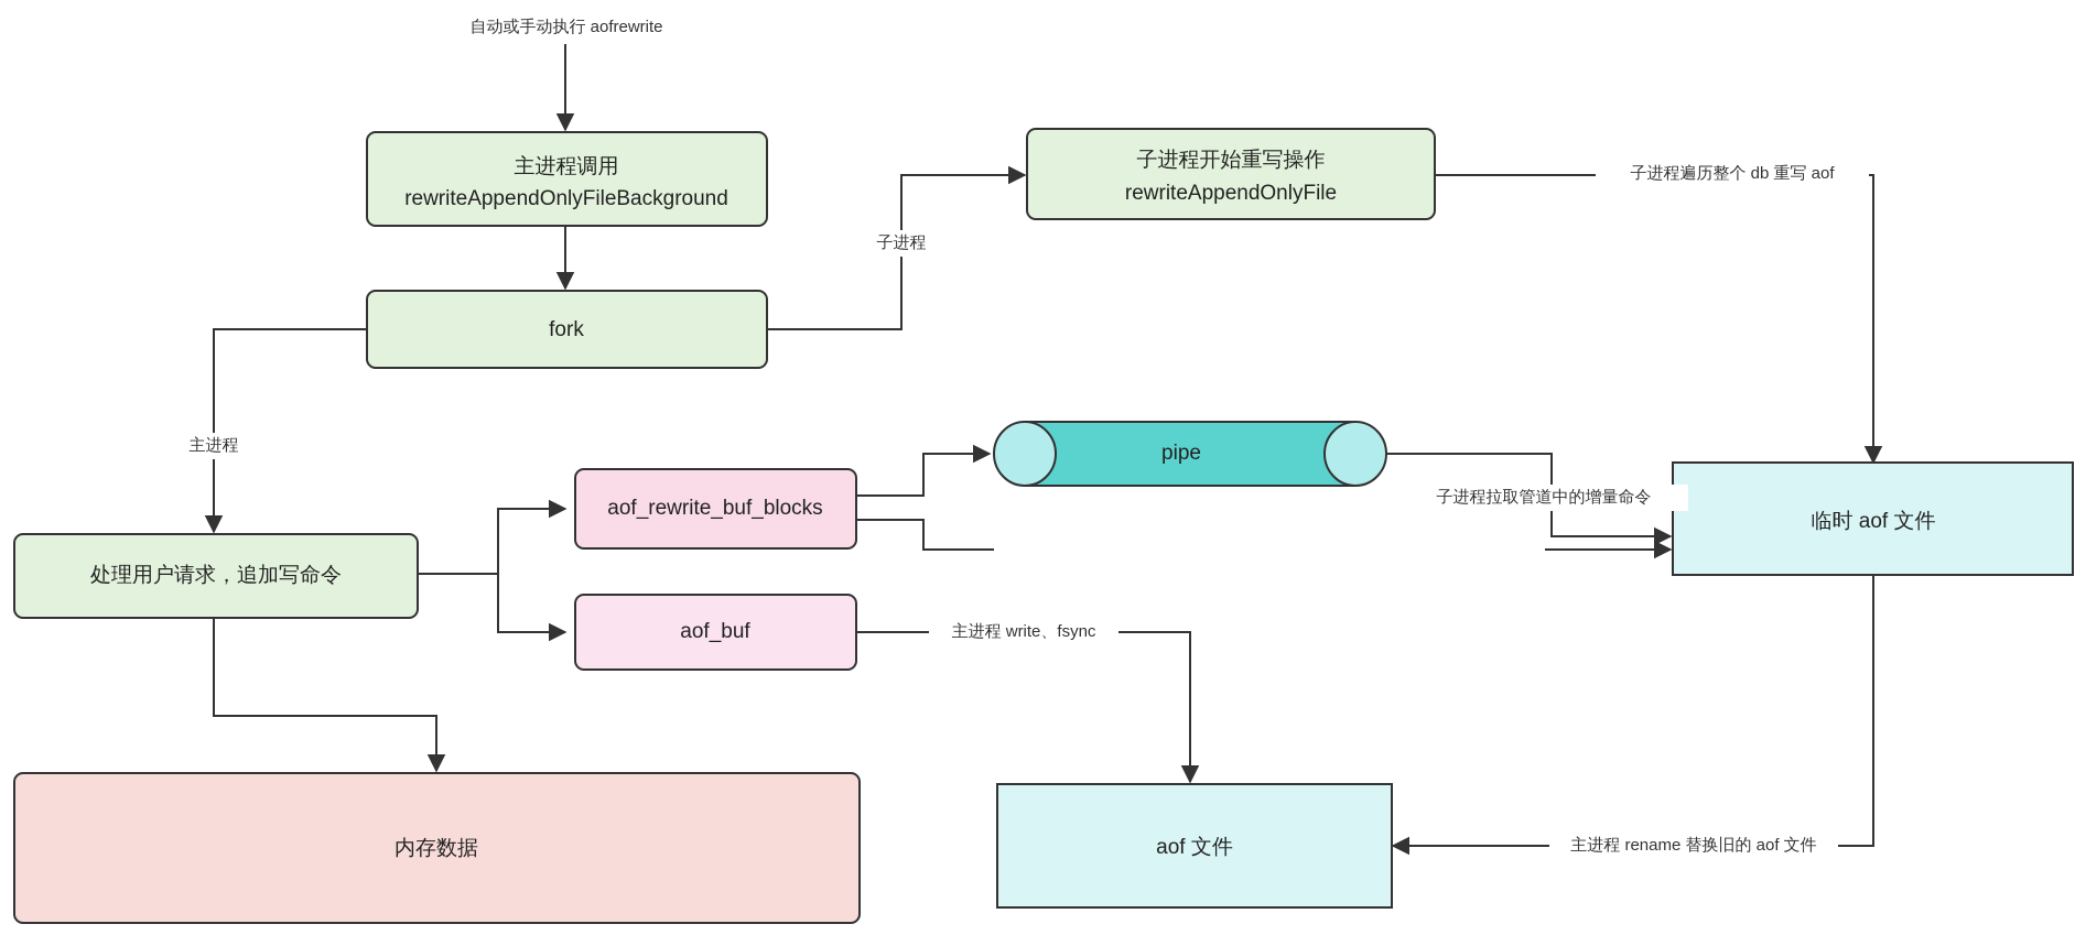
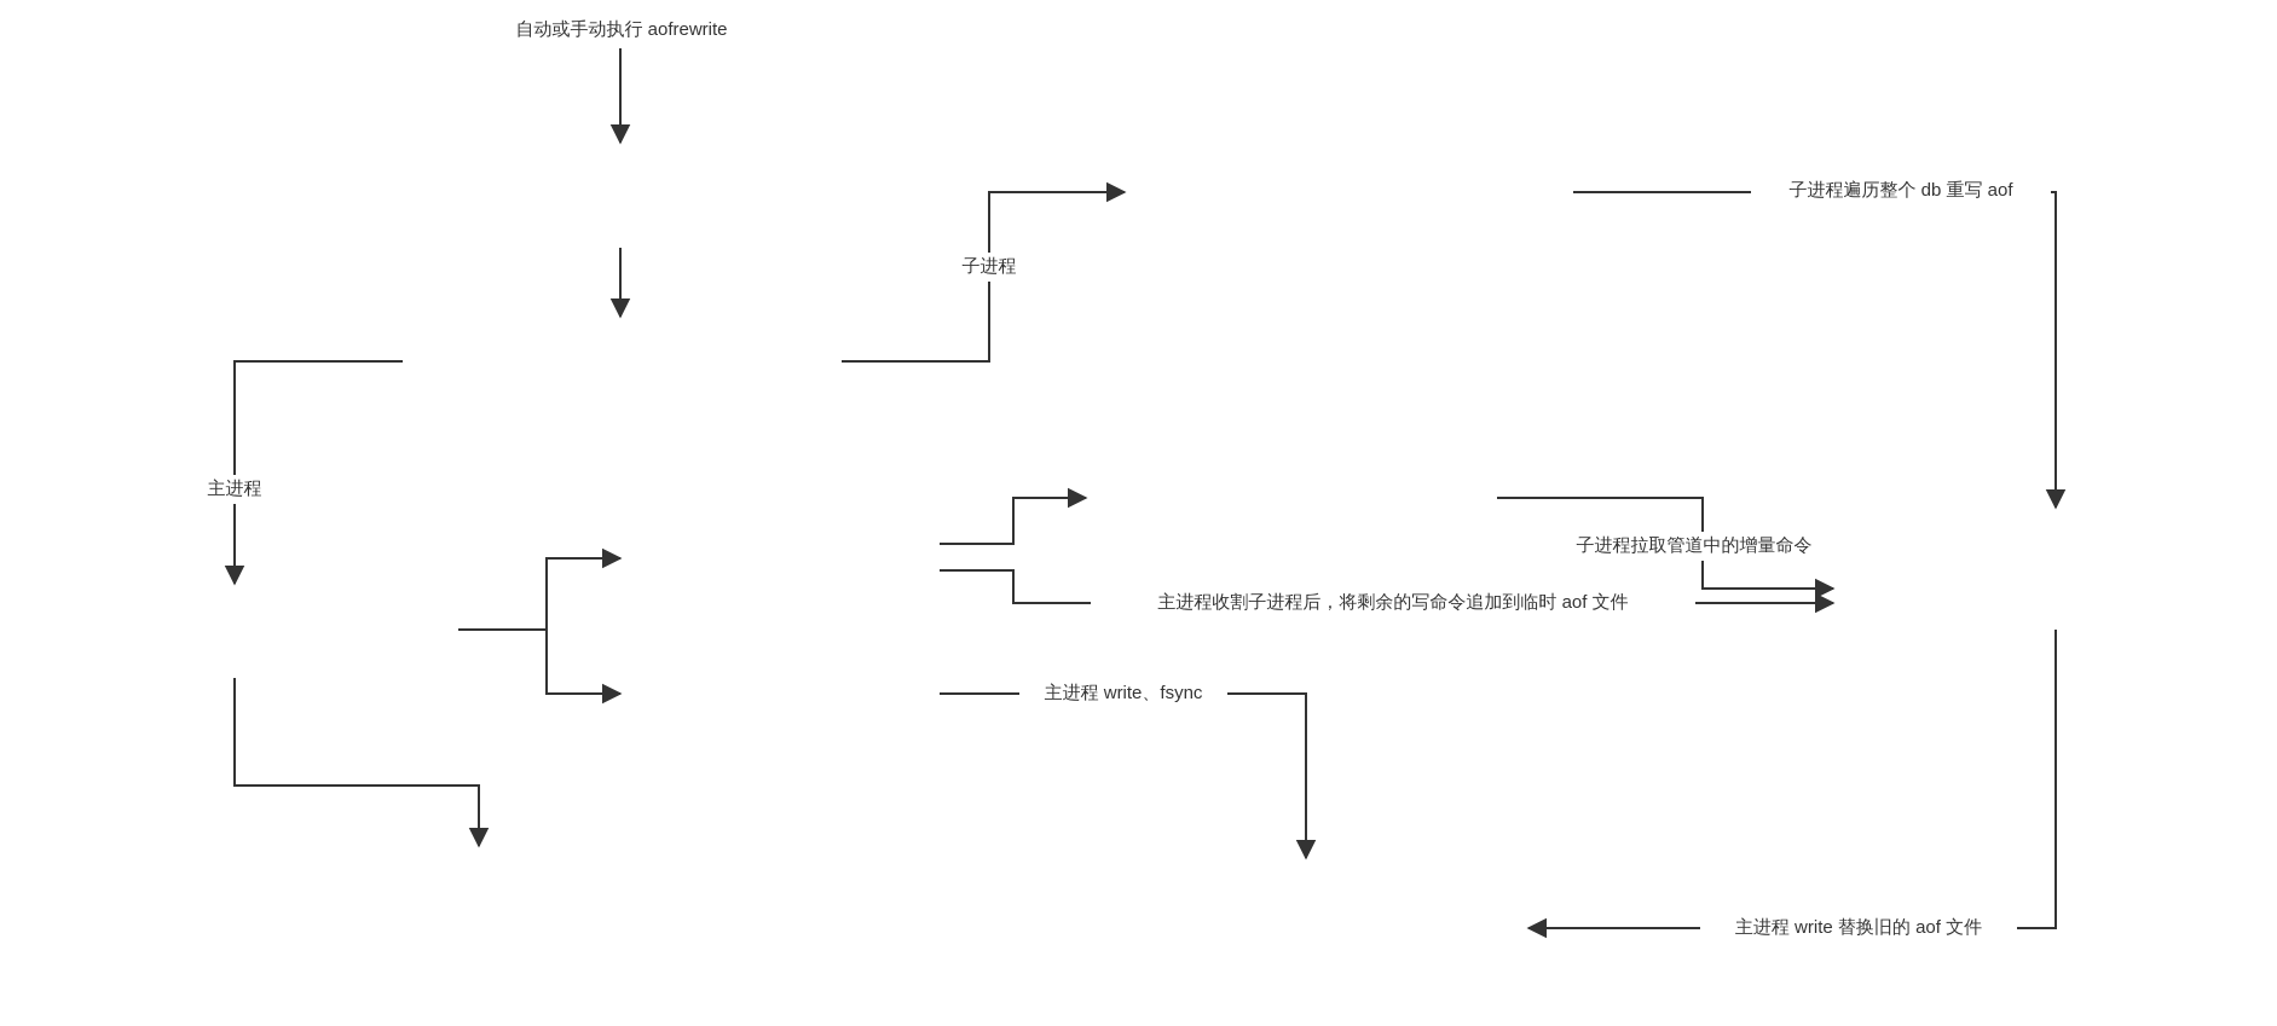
- 主进程调用
- rewriteAppendOnlyFileBackground
- fork
- 子进程开始重写操作
- rewriteAppendOnlyFile
- 处理用户请求，追加写命令
- aof_rewrite_buf_blocks
- aof_buf
- pipe
- 内存数据
- aof 文件
- 临时 aof 文件
  自动或手动执行 aofrewrite
  子进程
  主进程
  子进程遍历整个 db 重写 aof
  子进程拉取管道中的增量命令
+ 主进程收割子进程后，将剩余的写命令追加到临时 aof 文件
  主进程 write、fsync
- 主进程 rename 替换旧的 aof 文件
+ 主进程 write 替换旧的 aof 文件
